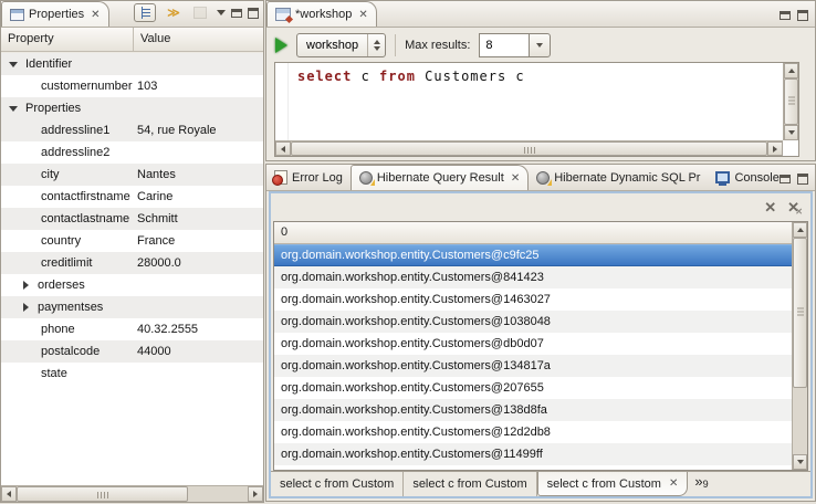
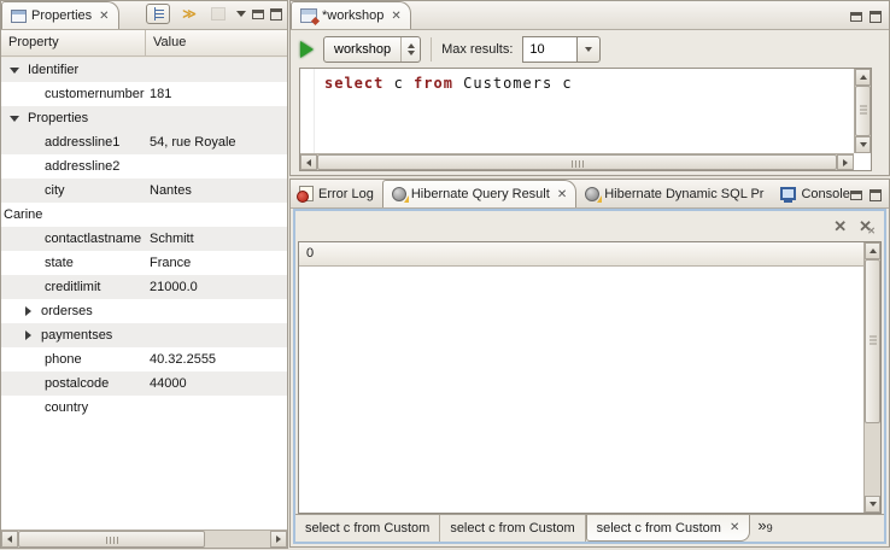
  Properties
  ✕
  ≫
  Property
  Value
  Identifier
  customernumber
- 103
+ 181
  Properties
  addressline1
  54, rue Royale
  addressline2
  city
  Nantes
- contactfirstname
  Carine
  contactlastname
  Schmitt
- country
+ state
  France
  creditlimit
- 28000.0
+ 21000.0
  orderses
  paymentses
  phone
  40.32.2555
  postalcode
  44000
- state
+ country
  *workshop
  ✕
  workshop
  Max results:
- 8
+ 10
  select c from Customers c
  Error Log
  Hibernate Query Result
  ✕
  Hibernate Dynamic SQL Pr
  Console
  ✕
  ✕
  0
- org.domain.workshop.entity.Customers@c9fc25
- org.domain.workshop.entity.Customers@841423
- org.domain.workshop.entity.Customers@1463027
- org.domain.workshop.entity.Customers@1038048
- org.domain.workshop.entity.Customers@db0d07
- org.domain.workshop.entity.Customers@134817a
- org.domain.workshop.entity.Customers@207655
- org.domain.workshop.entity.Customers@138d8fa
- org.domain.workshop.entity.Customers@12d2db8
- org.domain.workshop.entity.Customers@11499ff
  select c from Custom
  select c from Custom
  select c from Custom
  ✕
  »
  9
